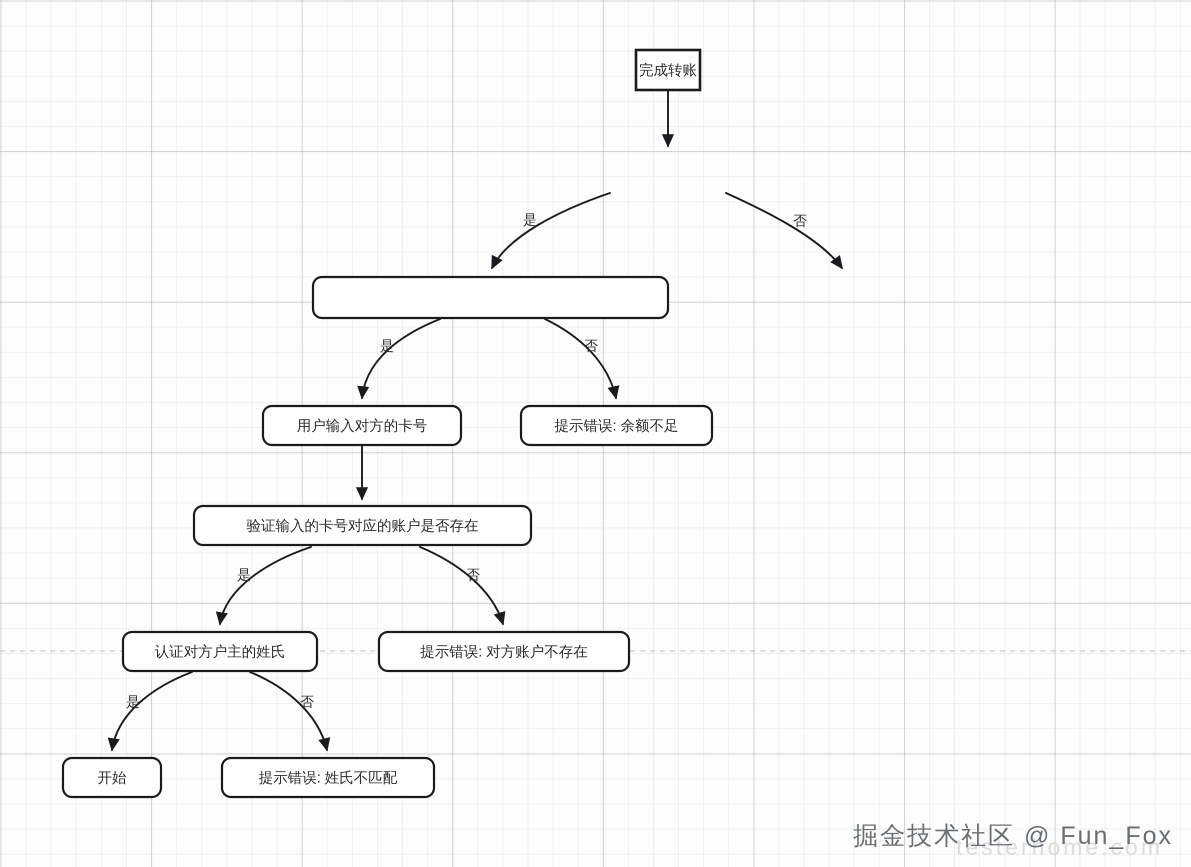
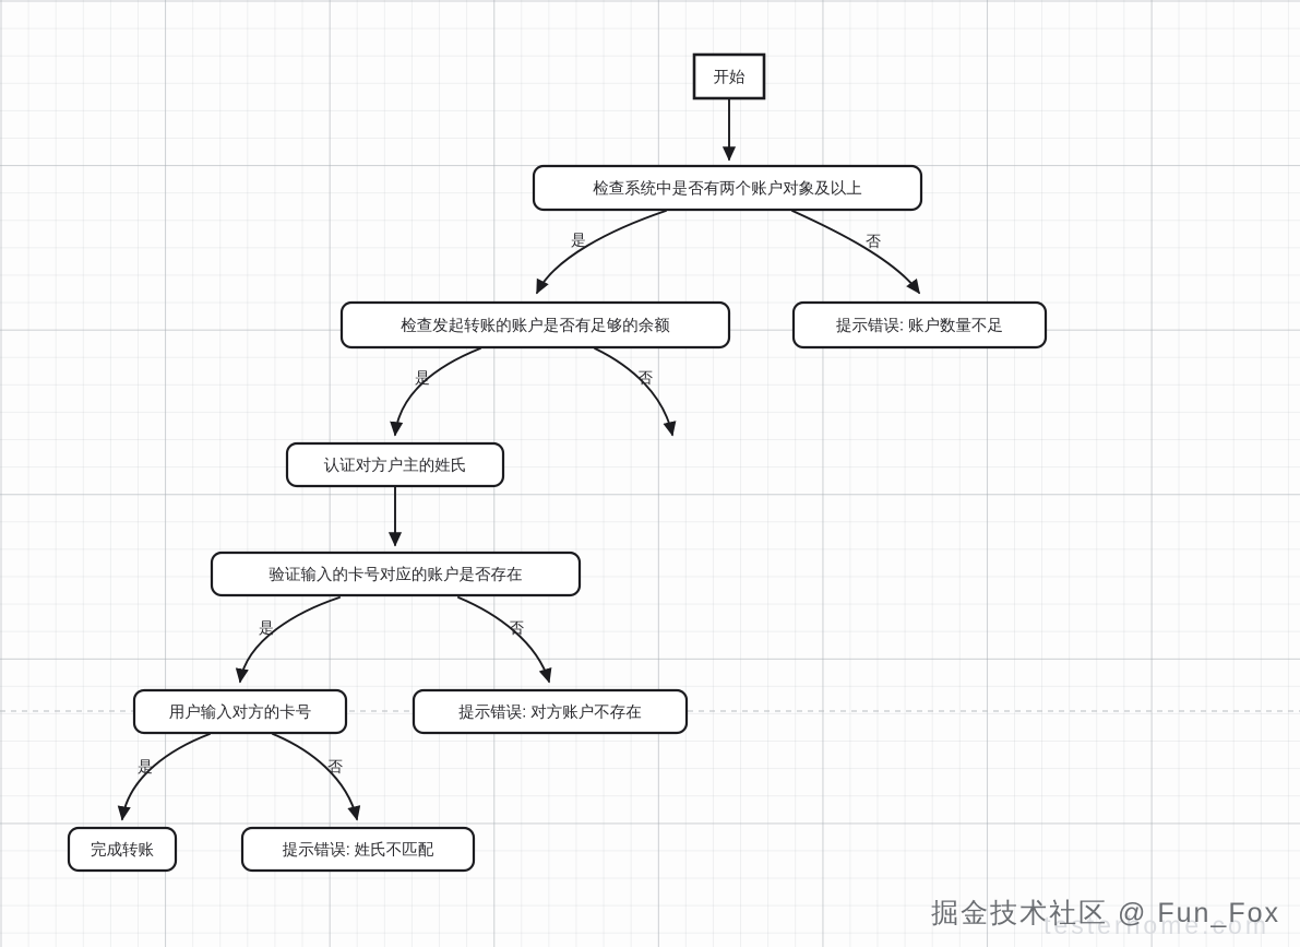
  是
  否
  是
  否
  是
  否
  是
  否
- 完成转账
+ 开始
+ 检查系统中是否有两个账户对象及以上
+ 检查发起转账的账户是否有足够的余额
+ 提示错误: 账户数量不足
- 用户输入对方的卡号
+ 认证对方户主的姓氏
- 提示错误: 余额不足
  验证输入的卡号对应的账户是否存在
- 认证对方户主的姓氏
+ 用户输入对方的卡号
  提示错误: 对方账户不存在
- 开始
+ 完成转账
  提示错误: 姓氏不匹配
  testerhome.com
  掘金技术社区 @ Fun_Fox
